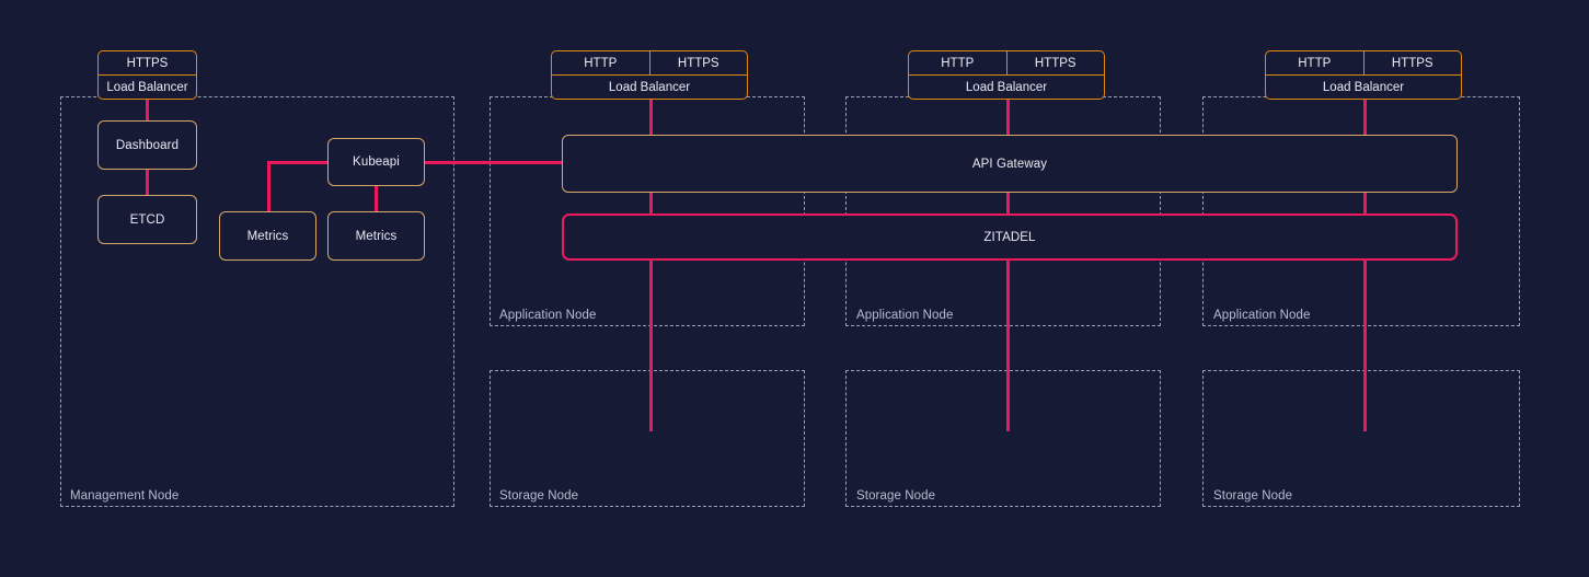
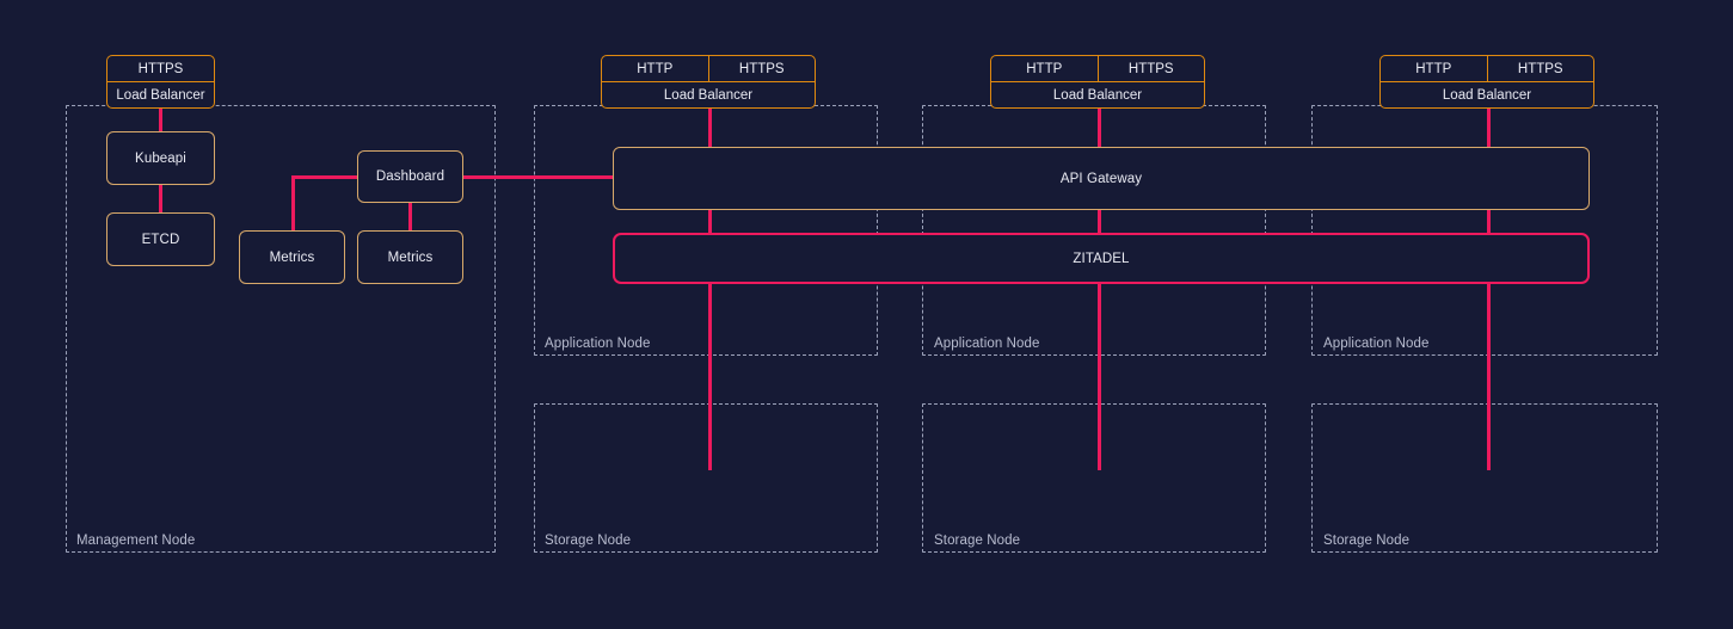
  Management Node
  Application Node
  Application Node
  Application Node
  Storage Node
  Storage Node
  Storage Node
  API Gateway
  ZITADEL
- Dashboard
+ Kubeapi
  ETCD
- Kubeapi
+ Dashboard
  Metrics
  Metrics
  HTTPS
  Load Balancer
  HTTP
  HTTPS
  Load Balancer
  HTTP
  HTTPS
  Load Balancer
  HTTP
  HTTPS
  Load Balancer
